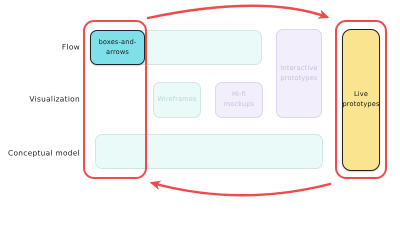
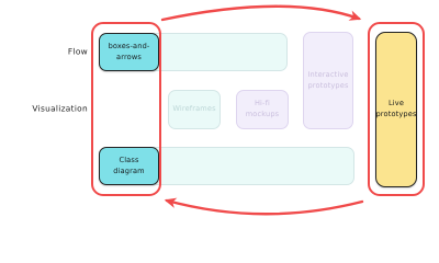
  Flow
  Visualization
- Conceptual model
  boxes-and-arrows
  Interactive
  prototypes
  Wireframes
  Hi-fi
  mockups
+ Class diagram
  Live
  prototypes
